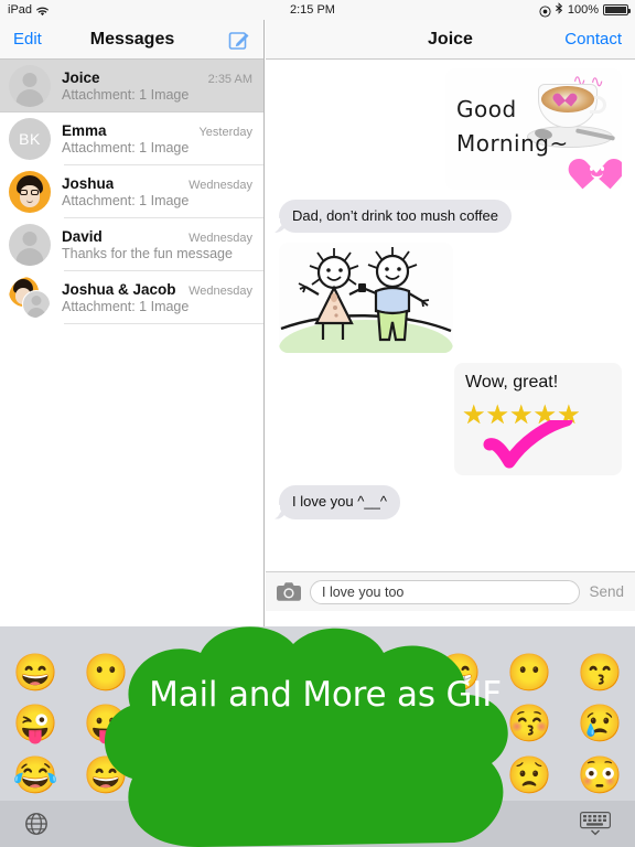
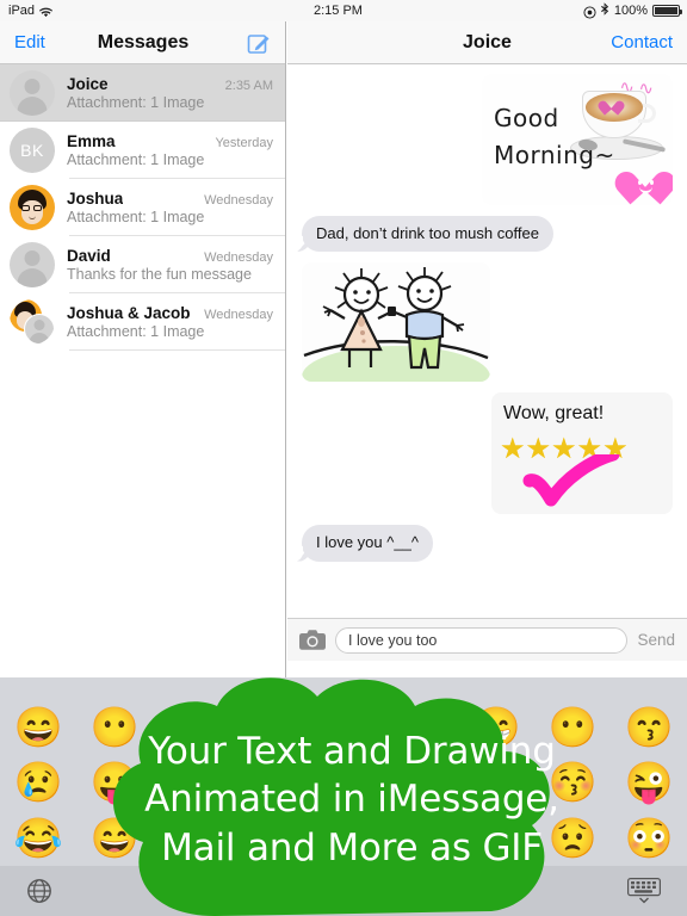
  iPad
  2:15 PM
  100%
  Edit
  Messages
  Joice
  2:35 AM
  Attachment: 1 Image
  BK
  Emma
  Yesterday
  Attachment: 1 Image
  Joshua
  Wednesday
  Attachment: 1 Image
  David
  Wednesday
  Thanks for the fun message
  Joshua & Jacob
  Wednesday
  Attachment: 1 Image
  Joice
  Contact
  ∿
  ∿
  Good
  Morning~
  Dad, don’t drink too mush coffee
  Wow, great!
  ★
  ★
  ★
  ★
  ★
  I love you ^__^
  I love you too
  Send
  😄
  😶
  😶
  😙
- 😜
+ 😢
  😛
  😚
- 😢
+ 😜
  😂
  😅
  😟
  😳
+ Your Text and Drawing
+ Animated in iMessage,
  Mail and More as GIF
